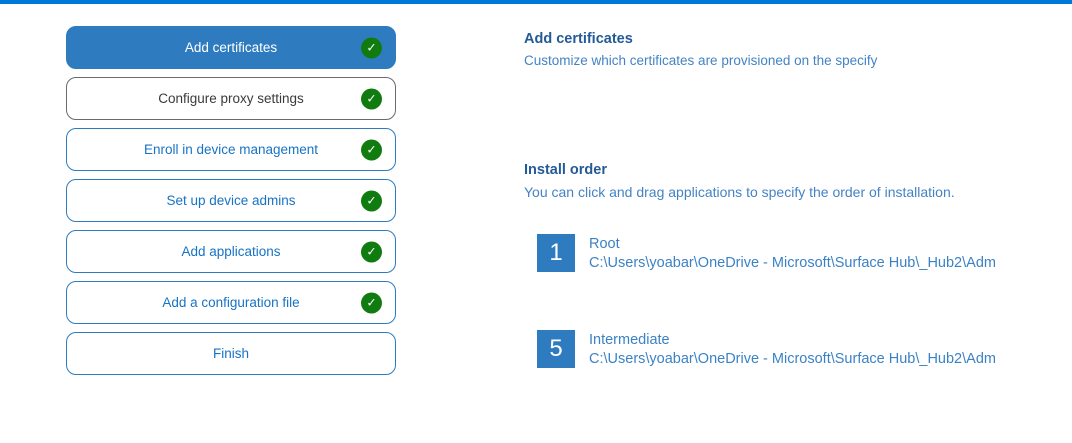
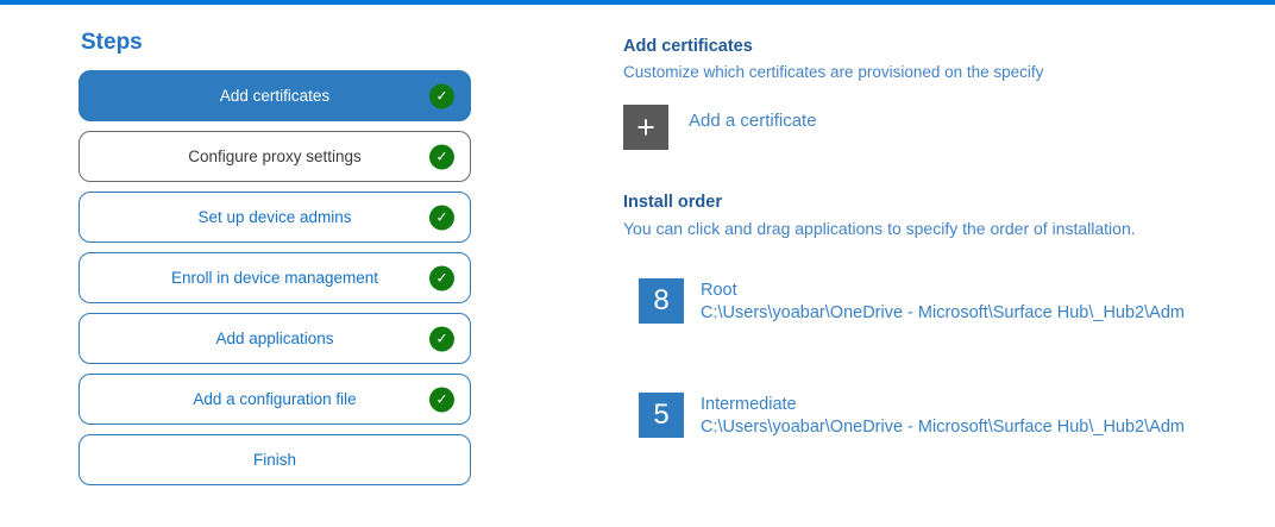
+ Steps
  Add certificates
  ✓
  Configure proxy settings
  ✓
- Enroll in device management
+ Set up device admins
  ✓
- Set up device admins
+ Enroll in device management
  ✓
  Add applications
  ✓
  Add a configuration file
  ✓
  Finish
  Add certificates
  Customize which certificates are provisioned on the specify
+ +
+ Add a certificate
  Install order
  You can click and drag applications to specify the order of installation.
- 1
+ 8
  Root
  C:\Users\yoabar\OneDrive - Microsoft\Surface Hub\_Hub2\Adm
  5
  Intermediate
  C:\Users\yoabar\OneDrive - Microsoft\Surface Hub\_Hub2\Adm
